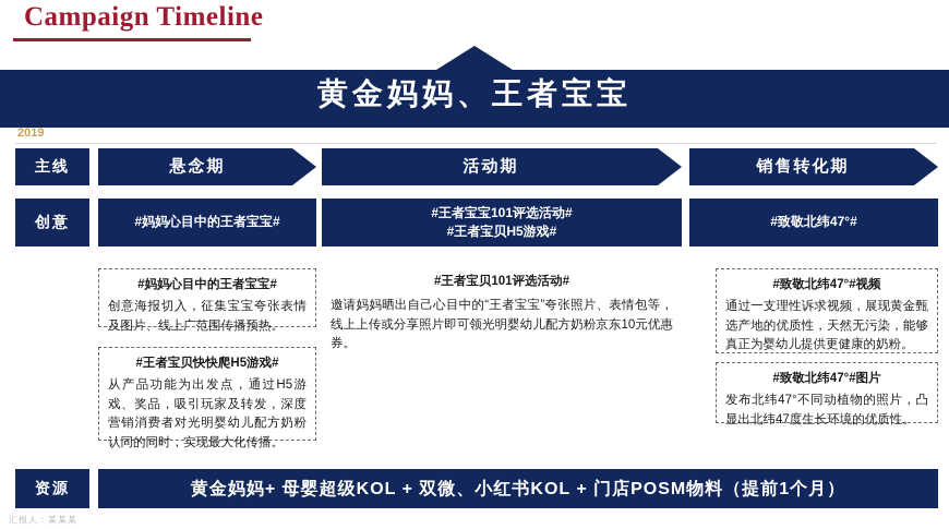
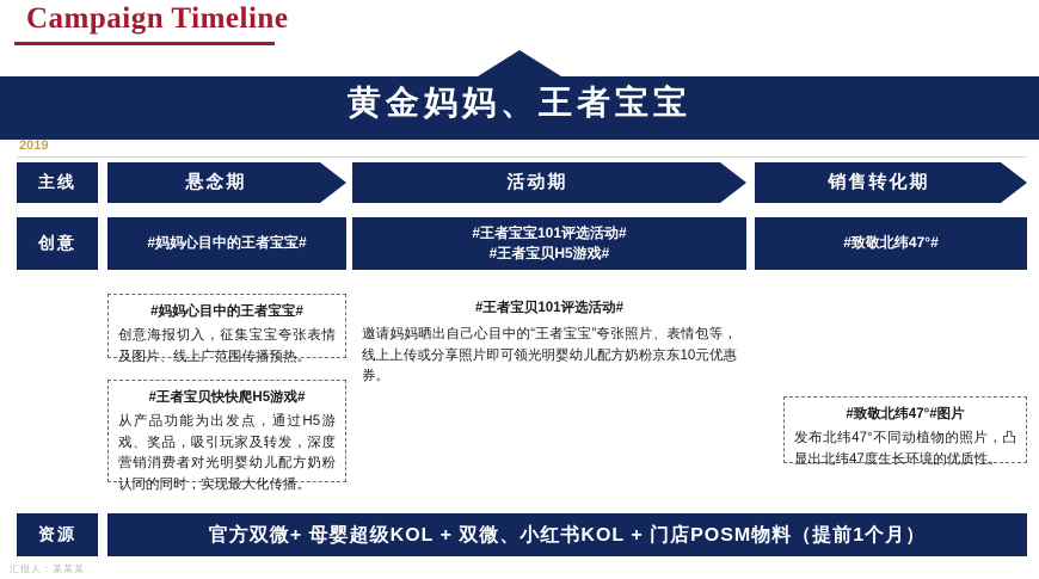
  Campaign Timeline
  黄金妈妈、王者宝宝
  2019
  主线
  创意
  资源
  悬念期
  活动期
  销售转化期
  #妈妈心目中的王者宝宝#
  #王者宝宝101评选活动#
  #王者宝贝H5游戏#
  #致敬北纬47°#
  #妈妈心目中的王者宝宝#
  创意海报切入，征集宝宝夸张表情及图片、线上广范围传播预热。
  #王者宝贝快快爬H5游戏#
  从产品功能为出发点，通过H5游戏、奖品，吸引玩家及转发，深度营销消费者对光明婴幼儿配方奶粉认同的同时，实现最大化传播。
  #王者宝贝101评选活动#
  邀请妈妈晒出自己心目中的“王者宝宝”夸张照片、表情包等，线上上传或分享照片即可领光明婴幼儿配方奶粉京东10元优惠券。
- #致敬北纬47°#视频
- 通过一支理性诉求视频，展现黄金甄选产地的优质性，天然无污染，能够真正为婴幼儿提供更健康的奶粉。
  #致敬北纬47°#图片
  发布北纬47°不同动植物的照片，凸显出北纬47度生长环境的优质性。
- 黄金妈妈+ 母婴超级KOL + 双微、小红书KOL + 门店POSM物料（提前1个月）
+ 官方双微+ 母婴超级KOL + 双微、小红书KOL + 门店POSM物料（提前1个月）
  汇报人：某某某
